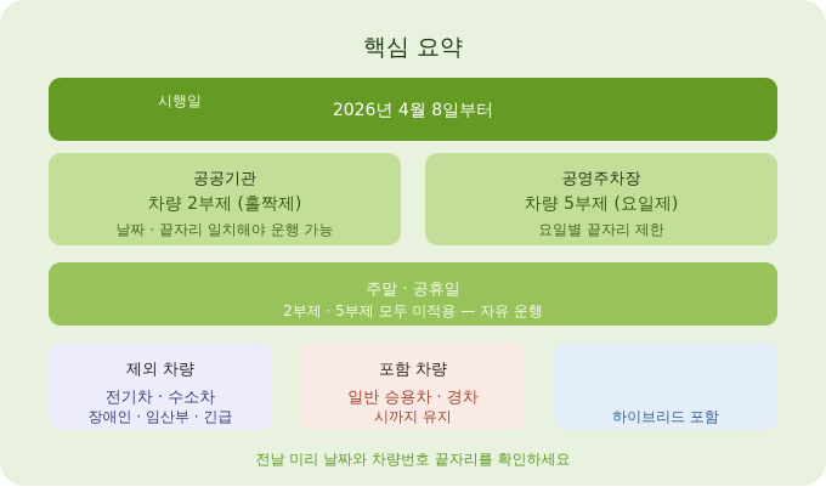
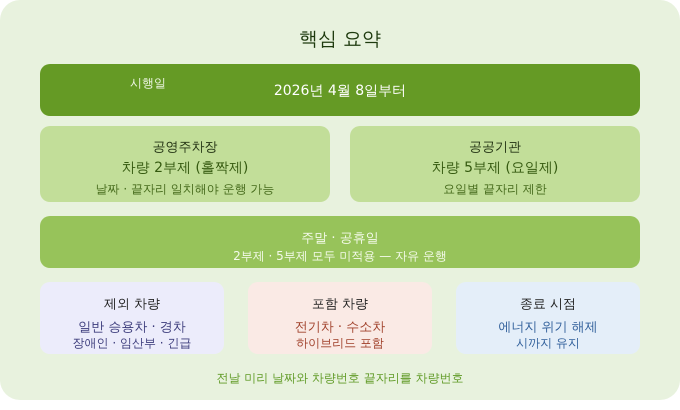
  핵심 요약
  시행일
  2026년 4월 8일부터
- 공공기관
+ 공영주차장
  차량 2부제 (홀짝제)
  날짜 · 끝자리 일치해야 운행 가능
- 공영주차장
+ 공공기관
  차량 5부제 (요일제)
  요일별 끝자리 제한
  주말 · 공휴일
  2부제 · 5부제 모두 미적용 — 자유 운행
  제외 차량
- 전기차 · 수소차
+ 일반 승용차 · 경차
  장애인 · 임산부 · 긴급
  포함 차량
- 일반 승용차 · 경차
+ 전기차 · 수소차
- 시까지 유지
+ 하이브리드 포함
+ 종료 시점
+ 에너지 위기 해제
- 하이브리드 포함
+ 시까지 유지
- 전날 미리 날짜와 차량번호 끝자리를 확인하세요
+ 전날 미리 날짜와 차량번호 끝자리를 차량번호
